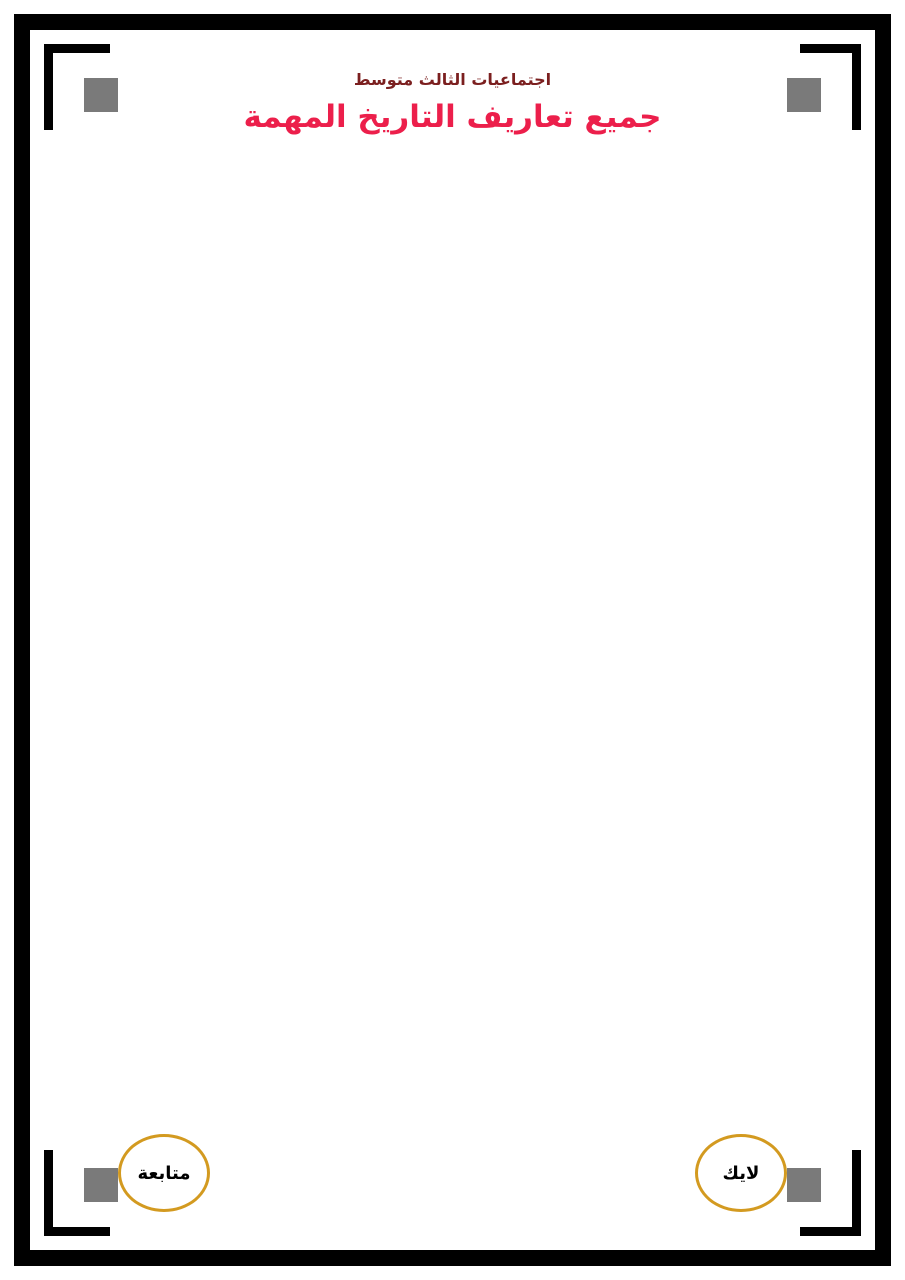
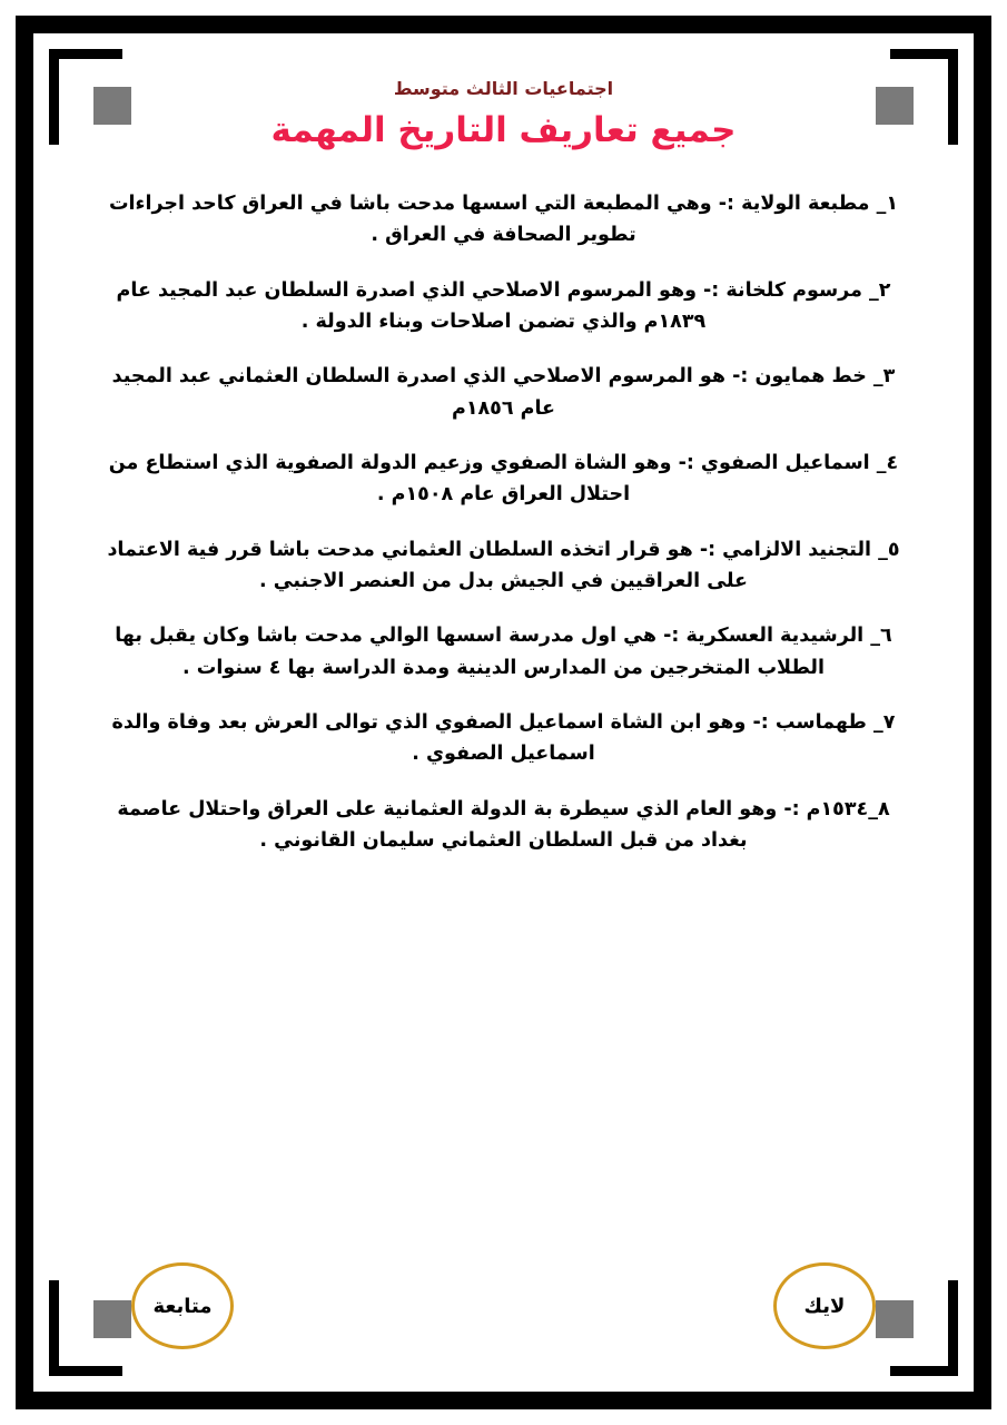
  اجتماعيات الثالث متوسط
  جميع تعاريف التاريخ المهمة
+ ١_ مطبعة الولاية :- وهي المطبعة التي اسسها مدحت باشا في العراق كاحد اجراءات تطوير الصحافة في العراق .
+ ٢_ مرسوم كلخانة :- وهو المرسوم الاصلاحي الذي اصدرة السلطان عبد المجيد عام ١٨٣٩م والذي تضمن اصلاحات وبناء الدولة .
+ ٣_ خط همايون :- هو المرسوم الاصلاحي الذي اصدرة السلطان العثماني عبد المجيد عام ١٨٥٦م
+ ٤_ اسماعيل الصفوي :- وهو الشاة الصفوي وزعيم الدولة الصفوية الذي استطاع من احتلال العراق عام ١٥٠٨م .
+ ٥_ التجنيد الالزامي :- هو قرار اتخذه السلطان العثماني مدحت باشا قرر فية الاعتماد على العراقيين في الجيش بدل من العنصر الاجنبي .
+ ٦_ الرشيدية العسكرية :- هي اول مدرسة اسسها الوالي مدحت باشا وكان يقبل بها الطلاب المتخرجين من المدارس الدينية ومدة الدراسة بها ٤ سنوات .
+ ٧_ طهماسب :- وهو ابن الشاة اسماعيل الصفوي الذي توالى العرش بعد وفاة والدة اسماعيل الصفوي .
+ ٨_١٥٣٤م :- وهو العام الذي سيطرة بة الدولة العثمانية على العراق واحتلال عاصمة بغداد من قبل السلطان العثماني سليمان القانوني .
  متابعة
  لايك
